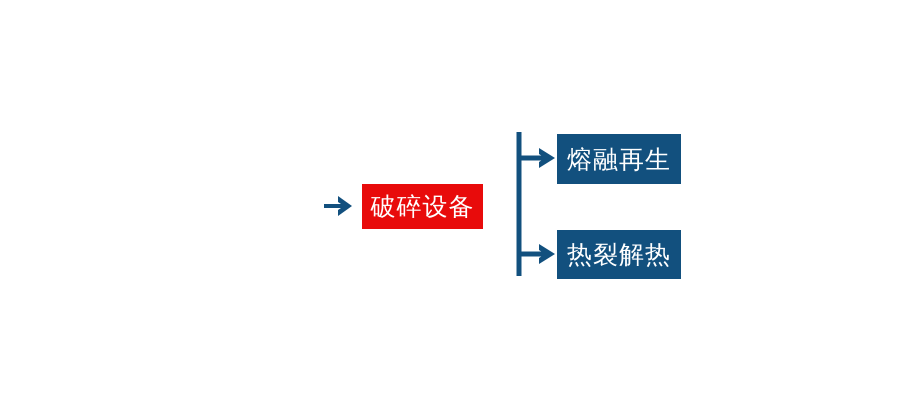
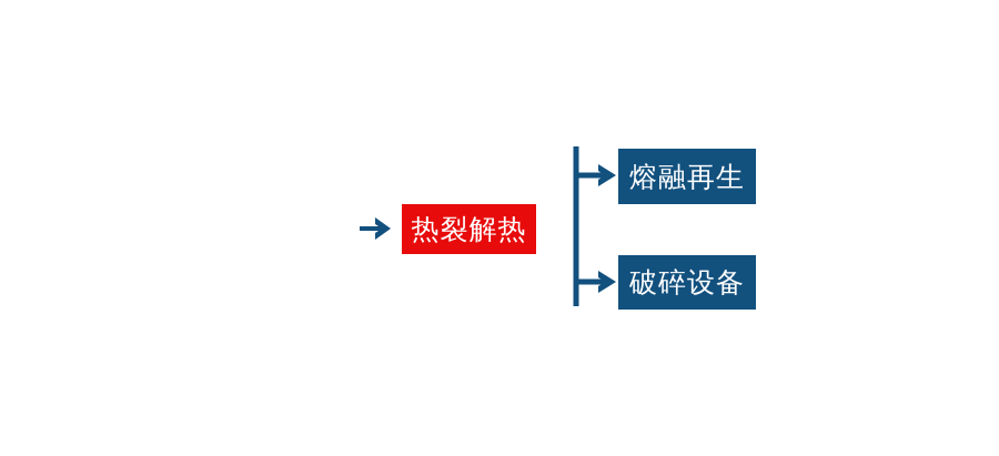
- 破碎设备
+ 热裂解热
  熔融再生
- 热裂解热
+ 破碎设备
